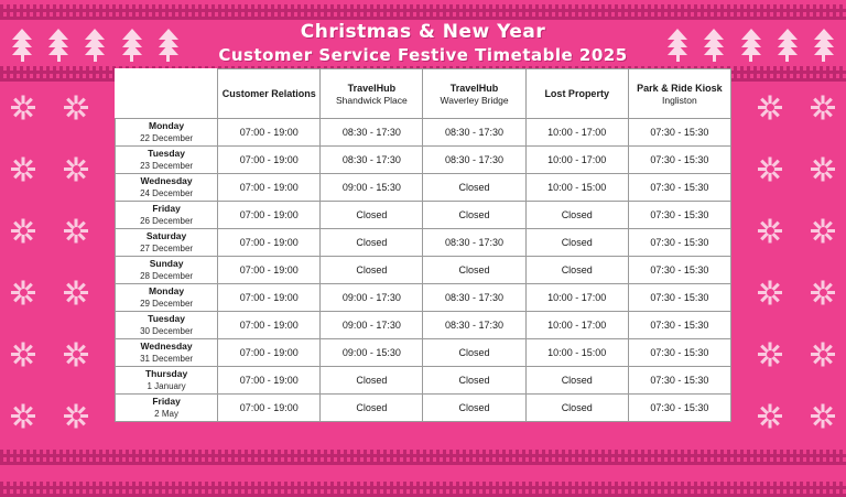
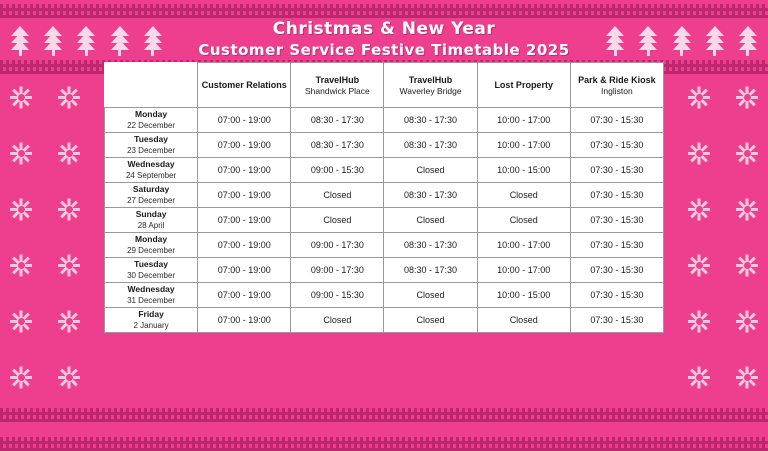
  Christmas & New Year
  Customer Service Festive Timetable 2025
  	Customer Relations	TravelHubShandwick Place	TravelHubWaverley Bridge	Lost Property	Park & Ride KioskIngliston
  Monday22 December	07:00 - 19:00	08:30 - 17:30	08:30 - 17:30	10:00 - 17:00	07:30 - 15:30
  Tuesday23 December	07:00 - 19:00	08:30 - 17:30	08:30 - 17:30	10:00 - 17:00	07:30 - 15:30
- Wednesday24 December	07:00 - 19:00	09:00 - 15:30	Closed	10:00 - 15:00	07:30 - 15:30
+ Wednesday24 September	07:00 - 19:00	09:00 - 15:30	Closed	10:00 - 15:00	07:30 - 15:30
- Friday26 December	07:00 - 19:00	Closed	Closed	Closed	07:30 - 15:30
  Saturday27 December	07:00 - 19:00	Closed	08:30 - 17:30	Closed	07:30 - 15:30
- Sunday28 December	07:00 - 19:00	Closed	Closed	Closed	07:30 - 15:30
+ Sunday28 April	07:00 - 19:00	Closed	Closed	Closed	07:30 - 15:30
  Monday29 December	07:00 - 19:00	09:00 - 17:30	08:30 - 17:30	10:00 - 17:00	07:30 - 15:30
  Tuesday30 December	07:00 - 19:00	09:00 - 17:30	08:30 - 17:30	10:00 - 17:00	07:30 - 15:30
  Wednesday31 December	07:00 - 19:00	09:00 - 15:30	Closed	10:00 - 15:00	07:30 - 15:30
- Thursday1 January	07:00 - 19:00	Closed	Closed	Closed	07:30 - 15:30
- Friday2 May	07:00 - 19:00	Closed	Closed	Closed	07:30 - 15:30
+ Friday2 January	07:00 - 19:00	Closed	Closed	Closed	07:30 - 15:30
